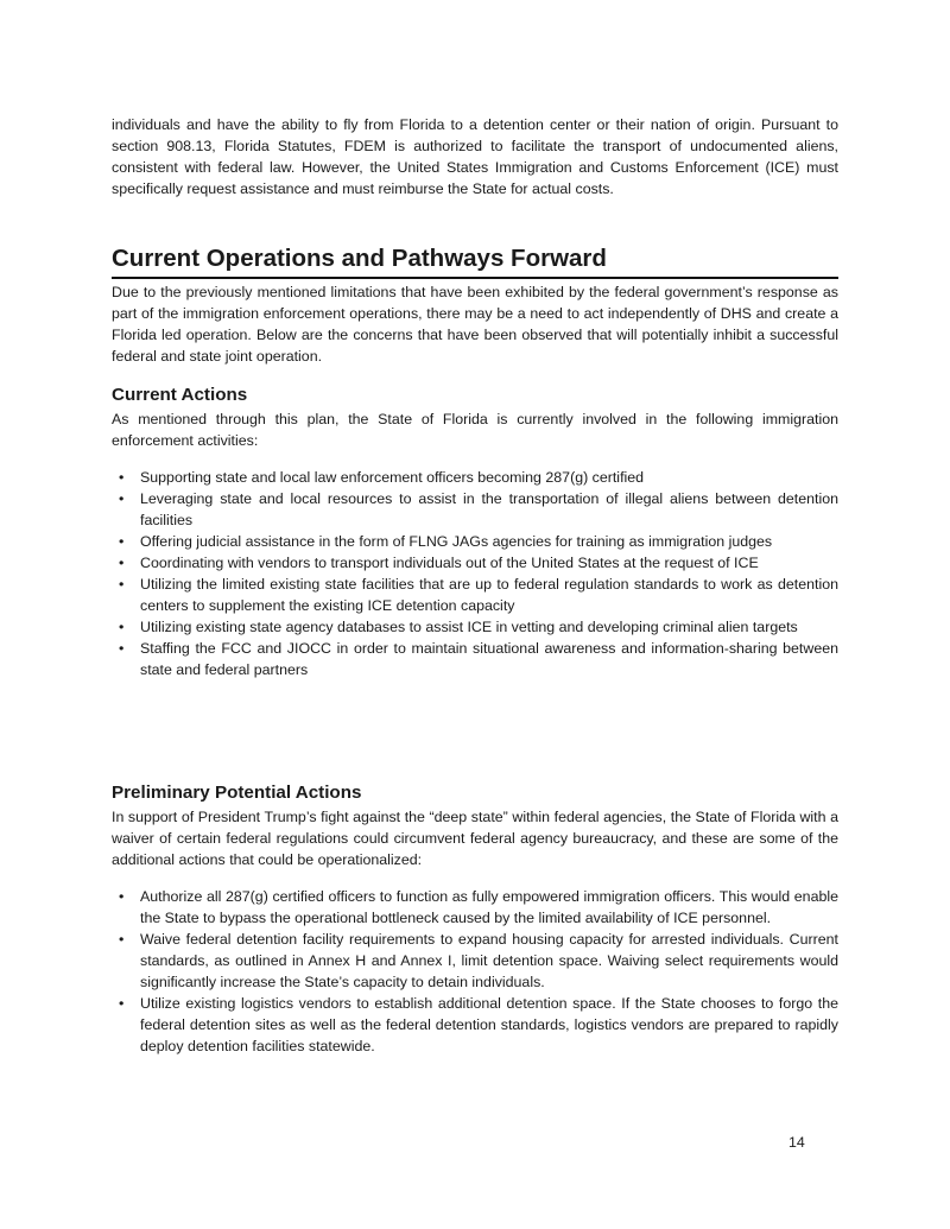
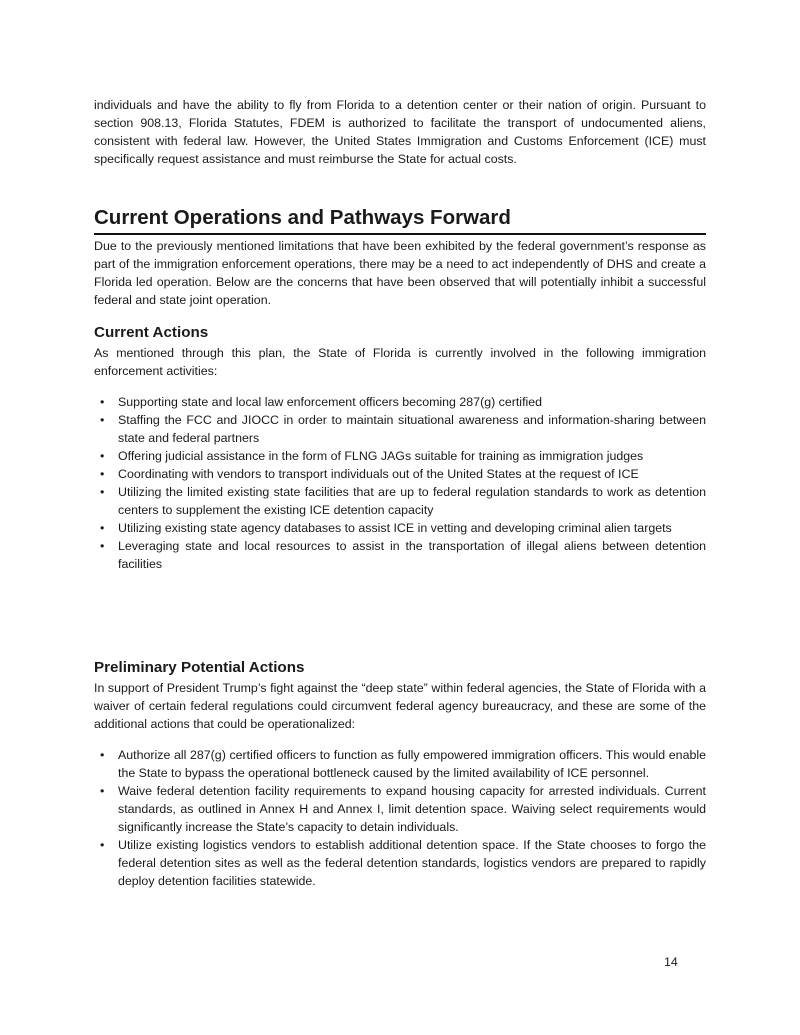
  individuals and have the ability to fly from Florida to a detention center or their nation of origin. Pursuant to section 908.13, Florida Statutes, FDEM is authorized to facilitate the transport of undocumented aliens, consistent with federal law. However, the United States Immigration and Customs Enforcement (ICE) must specifically request assistance and must reimburse the State for actual costs.
  Current Operations and Pathways Forward
  Due to the previously mentioned limitations that have been exhibited by the federal government’s response as part of the immigration enforcement operations, there may be a need to act independently of DHS and create a Florida led operation. Below are the concerns that have been observed that will potentially inhibit a successful federal and state joint operation.
  Current Actions
  As mentioned through this plan, the State of Florida is currently involved in the following immigration enforcement activities:
  •
  Supporting state and local law enforcement officers becoming 287(g) certified
  •
- Leveraging state and local resources to assist in the transportation of illegal aliens between detention facilities
+ Staffing the FCC and JIOCC in order to maintain situational awareness and information-sharing between state and federal partners
  •
- Offering judicial assistance in the form of FLNG JAGs agencies for training as immigration judges
+ Offering judicial assistance in the form of FLNG JAGs suitable for training as immigration judges
  •
  Coordinating with vendors to transport individuals out of the United States at the request of ICE
  •
  Utilizing the limited existing state facilities that are up to federal regulation standards to work as detention centers to supplement the existing ICE detention capacity
  •
  Utilizing existing state agency databases to assist ICE in vetting and developing criminal alien targets
  •
- Staffing the FCC and JIOCC in order to maintain situational awareness and information-sharing between state and federal partners
+ Leveraging state and local resources to assist in the transportation of illegal aliens between detention facilities
  Preliminary Potential Actions
  In support of President Trump’s fight against the “deep state” within federal agencies, the State of Florida with a waiver of certain federal regulations could circumvent federal agency bureaucracy, and these are some of the additional actions that could be operationalized:
  •
  Authorize all 287(g) certified officers to function as fully empowered immigration officers. This would enable the State to bypass the operational bottleneck caused by the limited availability of ICE personnel.
  •
  Waive federal detention facility requirements to expand housing capacity for arrested individuals. Current standards, as outlined in Annex H and Annex I, limit detention space. Waiving select requirements would significantly increase the State’s capacity to detain individuals.
  •
  Utilize existing logistics vendors to establish additional detention space. If the State chooses to forgo the federal detention sites as well as the federal detention standards, logistics vendors are prepared to rapidly deploy detention facilities statewide.
  14
